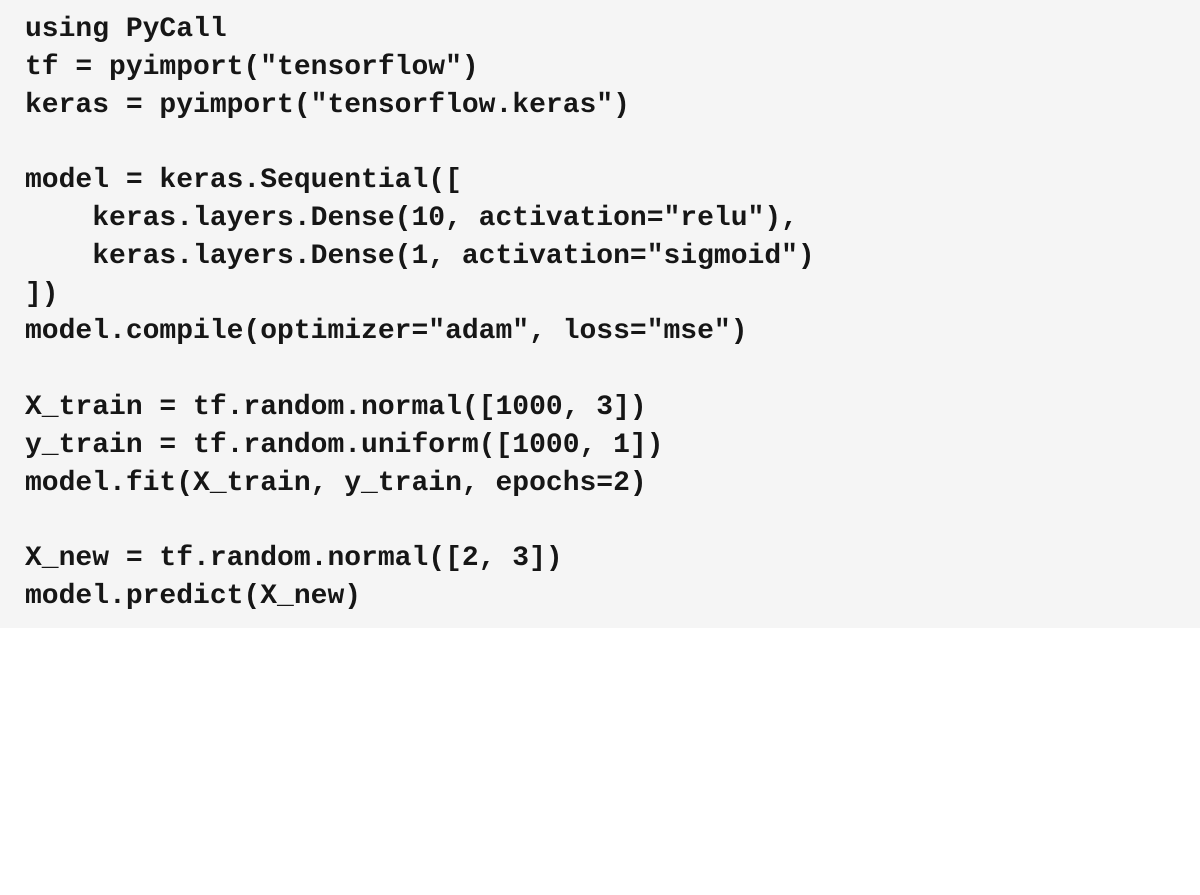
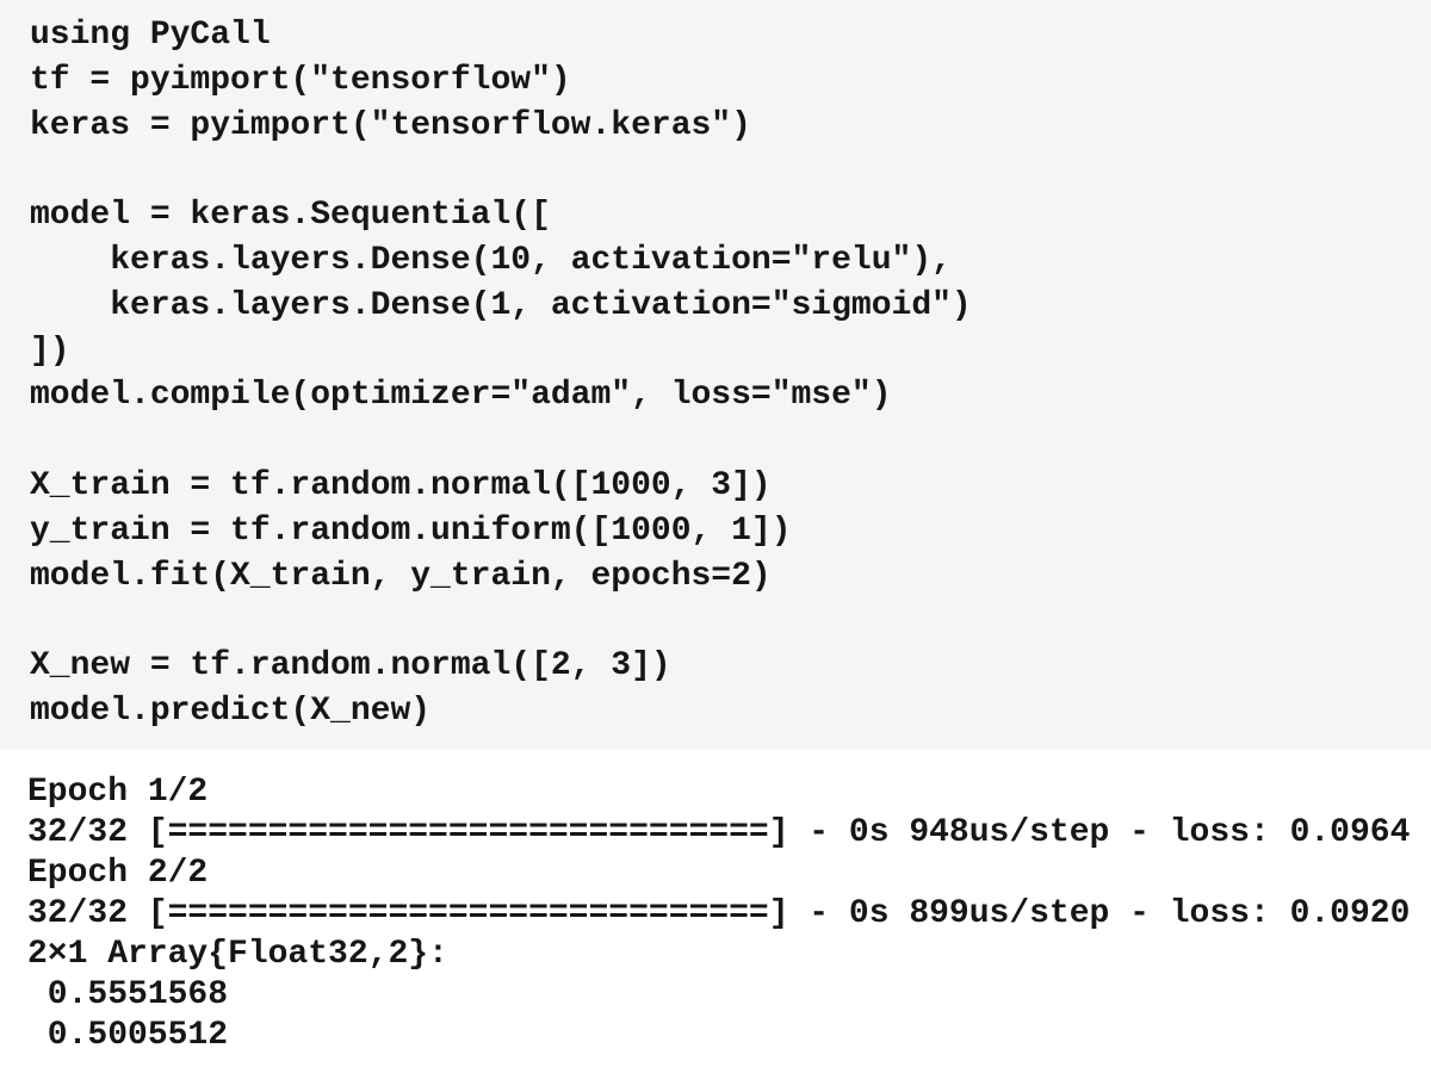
  using PyCall
  tf = pyimport("tensorflow")
  keras = pyimport("tensorflow.keras")
  model = keras.Sequential([
  keras.layers.Dense(10, activation="relu"),
  keras.layers.Dense(1, activation="sigmoid")
  ])
  model.compile(optimizer="adam", loss="mse")
  X_train = tf.random.normal([1000, 3])
  y_train = tf.random.uniform([1000, 1])
  model.fit(X_train, y_train, epochs=2)
  X_new = tf.random.normal([2, 3])
  model.predict(X_new)
+ Epoch 1/2
+ 32/32 [==============================] - 0s 948us/step - loss: 0.0964
+ Epoch 2/2
+ 32/32 [==============================] - 0s 899us/step - loss: 0.0920
+ 2×1 Array{Float32,2}:
+ 0.5551568
+ 0.5005512
